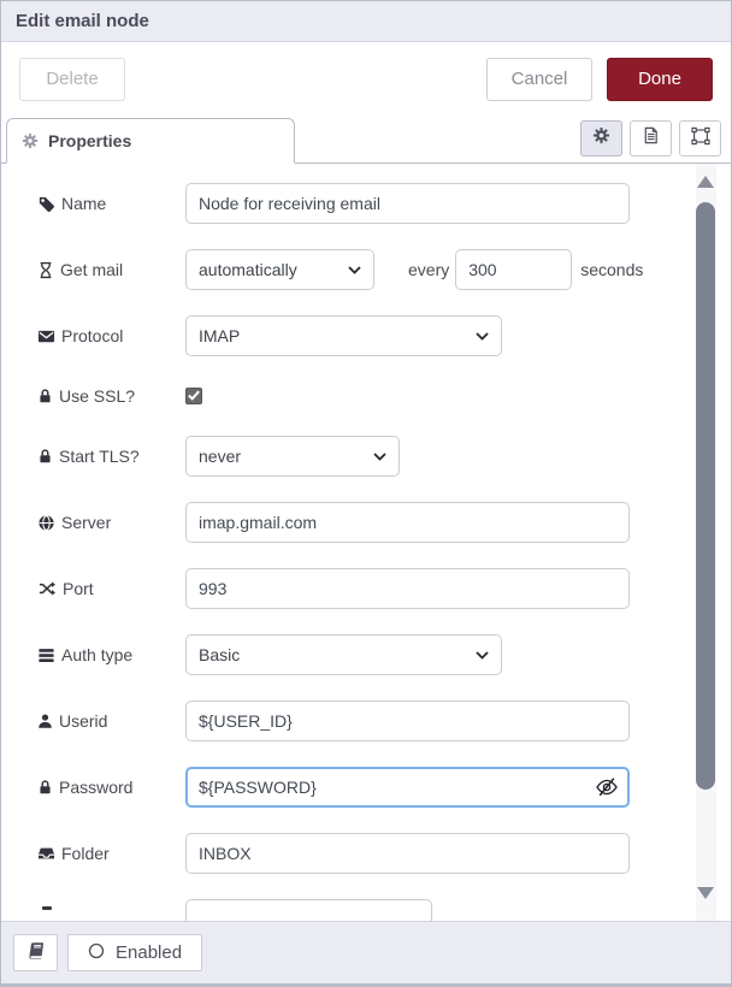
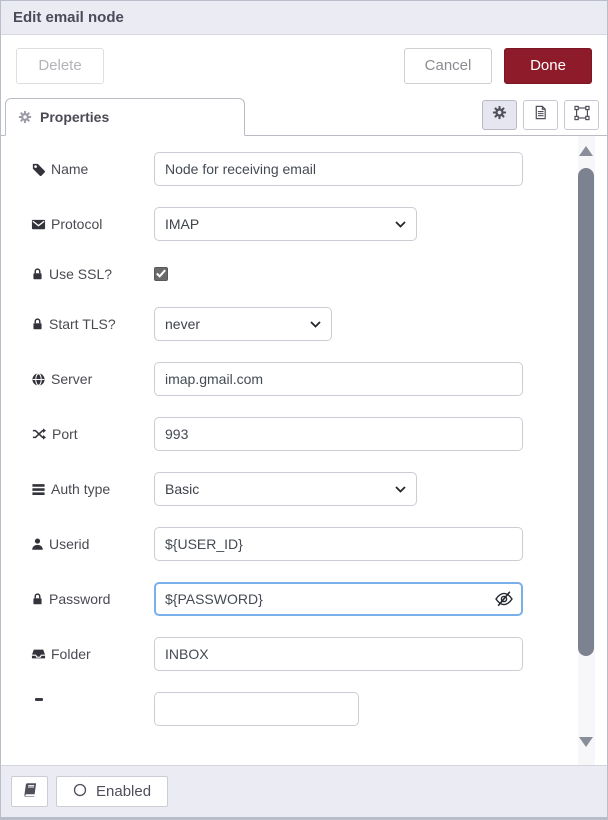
  Edit email node
  Delete
  Cancel
  Done
  Properties
  Name
  Node for receiving email
- Get mail
- automatically
- every
- 300
- seconds
  Protocol
  IMAP
  Use SSL?
  Start TLS?
  never
  Server
  imap.gmail.com
  Port
  993
  Auth type
  Basic
  Userid
  ${USER_ID}
  Password
  ${PASSWORD}
  Folder
  INBOX
  Enabled
